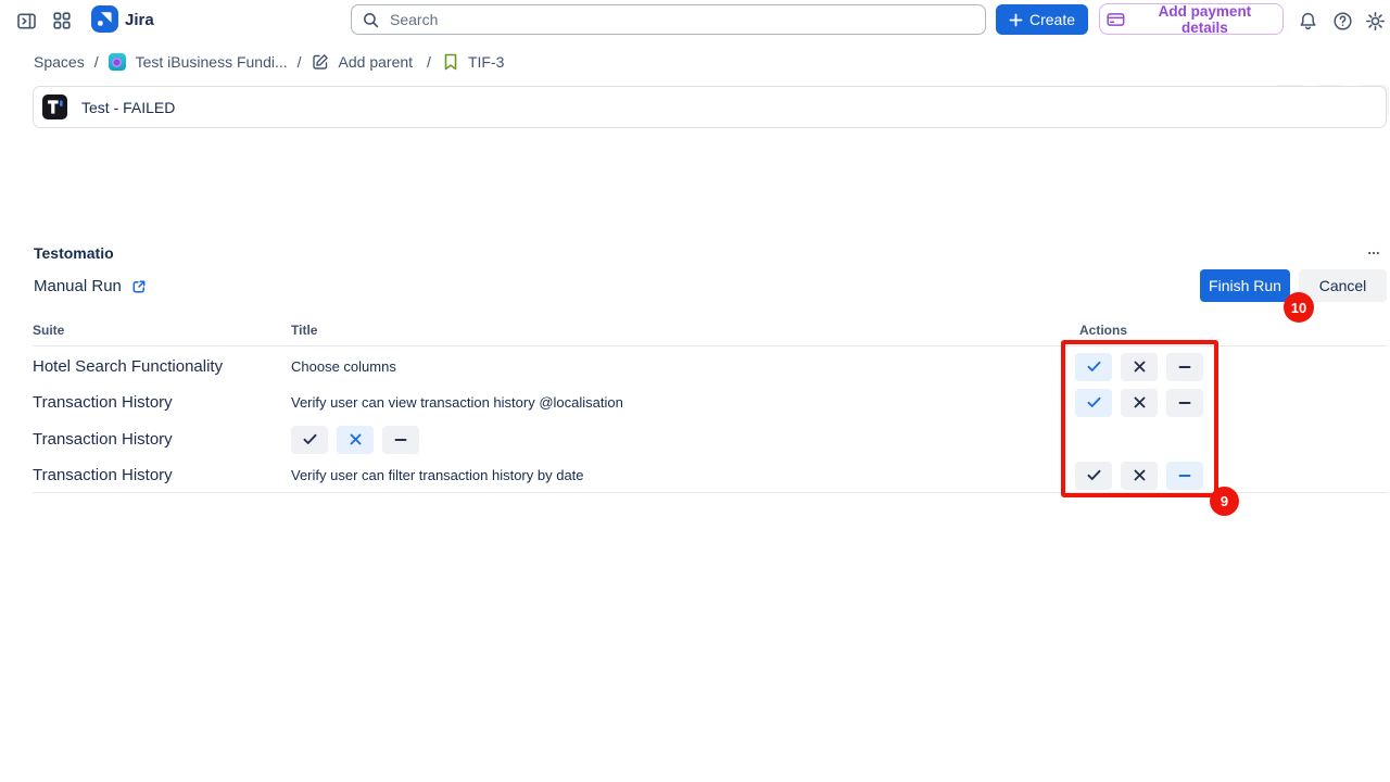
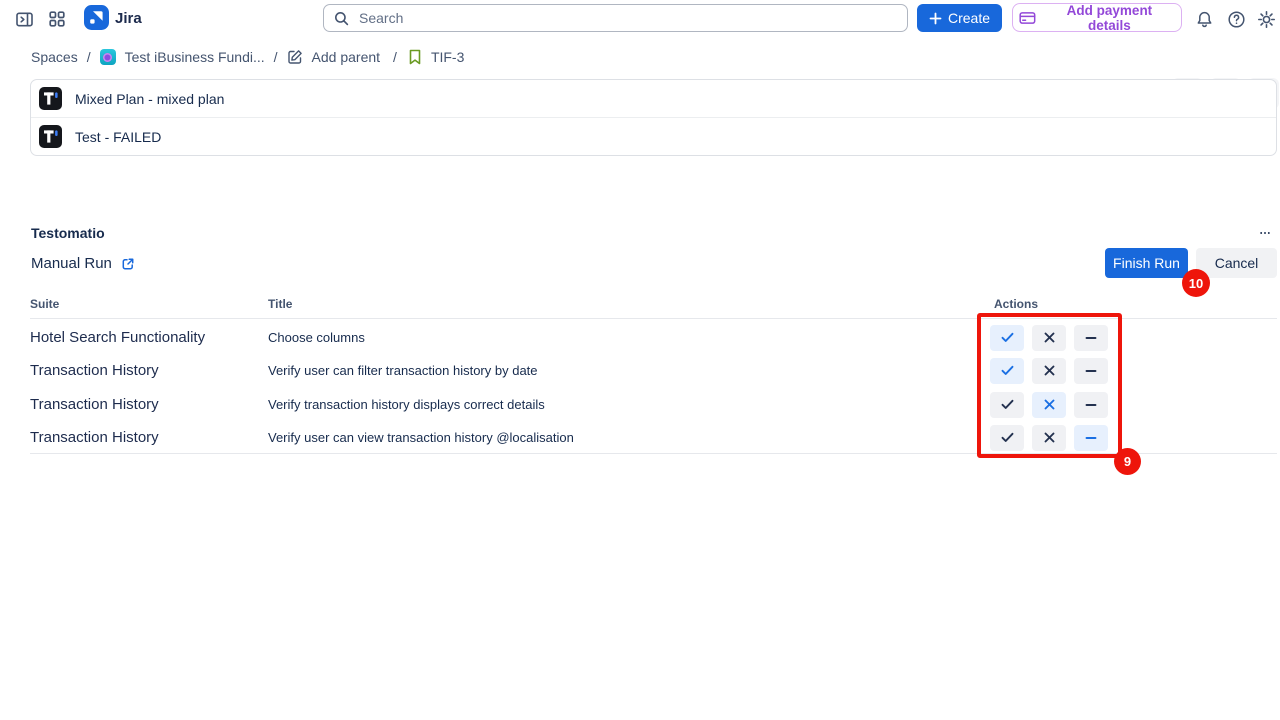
  Jira
  Search
  Create
  Add payment details
  Spaces
  /
  Test iBusiness Fundi...
  /
  Add parent
  /
  TIF-3
+ Mixed Plan - mixed plan
  Test - FAILED
  Testomatio
  Manual Run
  Finish Run
  Cancel
  10
  Suite
  Title
  Actions
  Hotel Search Functionality
  Choose columns
  Transaction History
- Verify user can view transaction history @localisation
+ Verify user can filter transaction history by date
  Transaction History
+ Verify transaction history displays correct details
  Transaction History
- Verify user can filter transaction history by date
+ Verify user can view transaction history @localisation
  9
